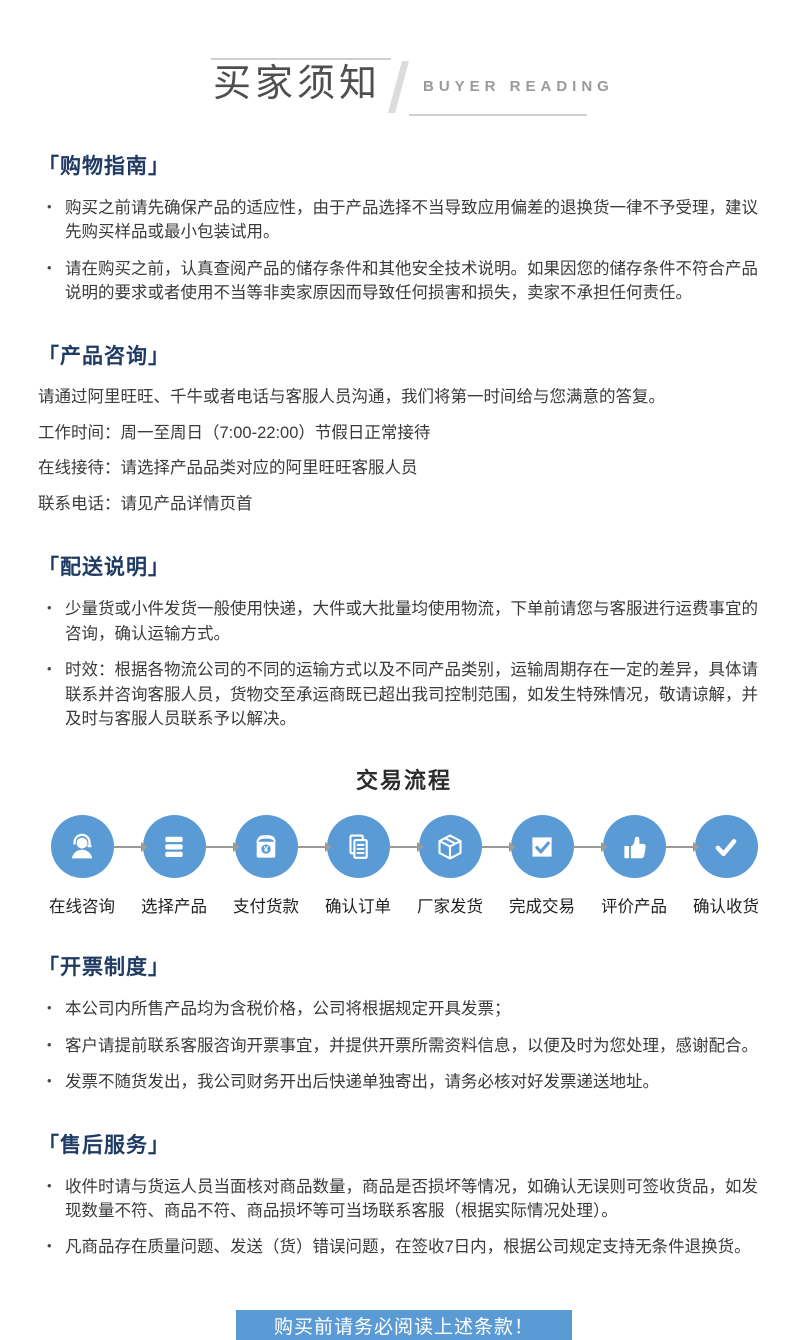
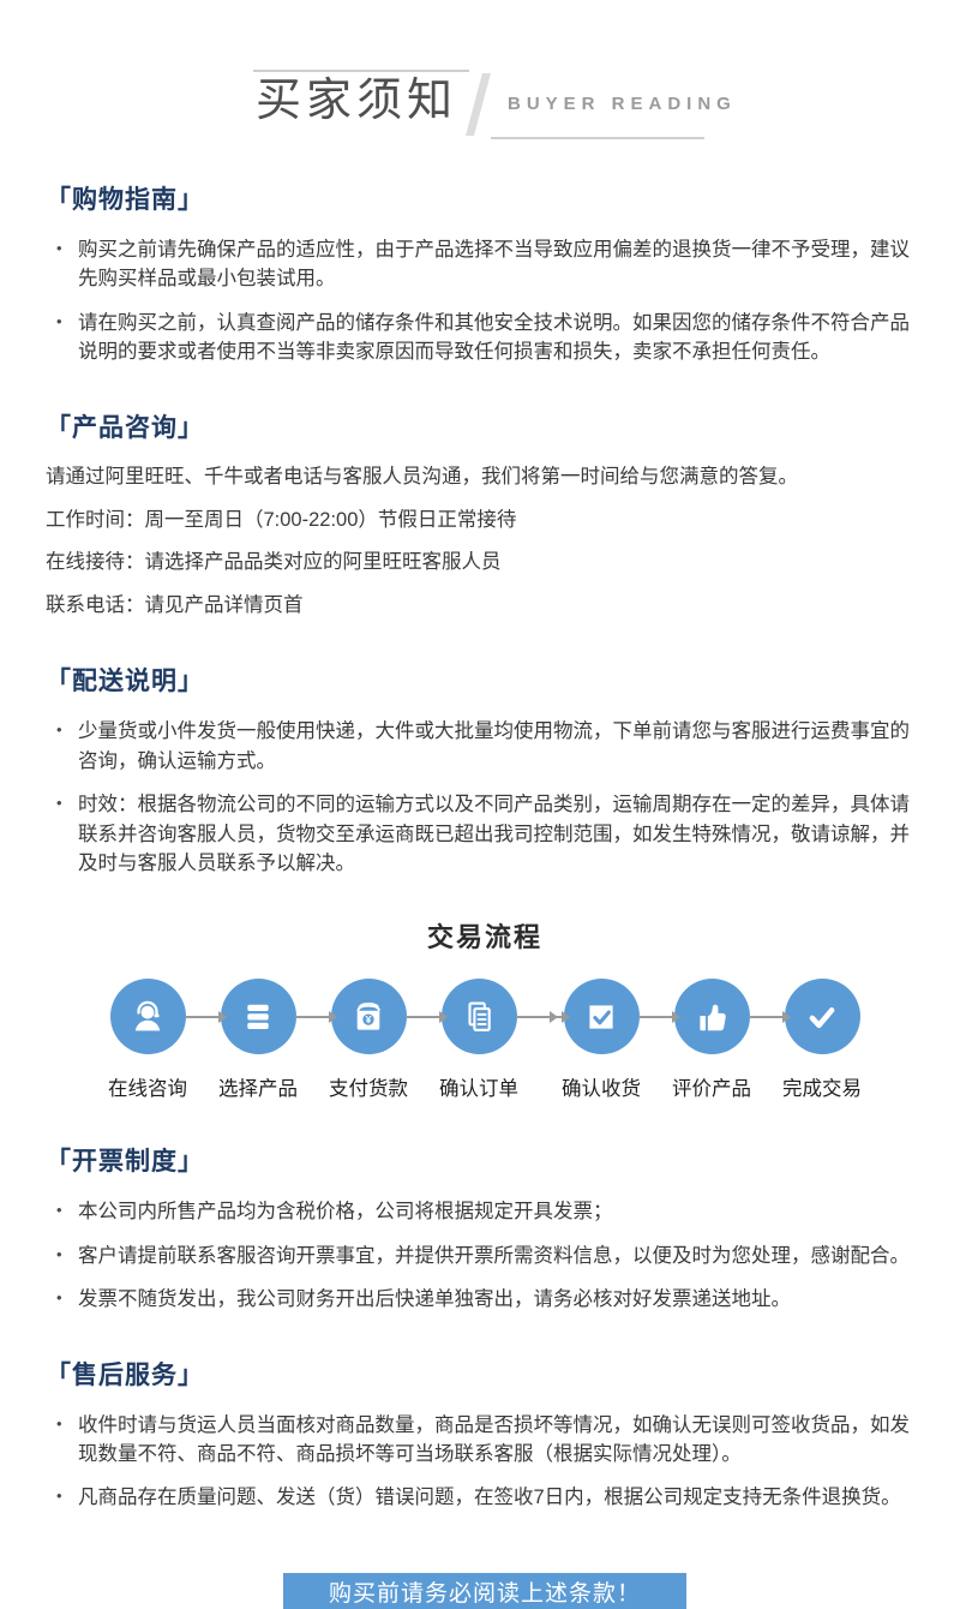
  买家须知
  BUYER READING
  「购物指南」
  购买之前请先确保产品的适应性，由于产品选择不当导致应用偏差的退换货一律不予受理，建议先购买样品或最小包装试用。
  请在购买之前，认真查阅产品的储存条件和其他安全技术说明。如果因您的储存条件不符合产品说明的要求或者使用不当等非卖家原因而导致任何损害和损失，卖家不承担任何责任。
  「产品咨询」
  请通过阿里旺旺、千牛或者电话与客服人员沟通，我们将第一时间给与您满意的答复。
  工作时间：周一至周日（7:00-22:00）节假日正常接待
  在线接待：请选择产品品类对应的阿里旺旺客服人员
  联系电话：请见产品详情页首
  「配送说明」
  少量货或小件发货一般使用快递，大件或大批量均使用物流，下单前请您与客服进行运费事宜的咨询，确认运输方式。
  时效：根据各物流公司的不同的运输方式以及不同产品类别，运输周期存在一定的差异，具体请联系并咨询客服人员，货物交至承运商既已超出我司控制范围，如发生特殊情况，敬请谅解，并及时与客服人员联系予以解决。
  交易流程
  在线咨询
  选择产品
  ¥
  支付货款
  确认订单
- 厂家发货
- 完成交易
+ 确认收货
  评价产品
- 确认收货
+ 完成交易
  「开票制度」
  本公司内所售产品均为含税价格，公司将根据规定开具发票；
  客户请提前联系客服咨询开票事宜，并提供开票所需资料信息，以便及时为您处理，感谢配合。
  发票不随货发出，我公司财务开出后快递单独寄出，请务必核对好发票递送地址。
  「售后服务」
  收件时请与货运人员当面核对商品数量，商品是否损坏等情况，如确认无误则可签收货品，如发现数量不符、商品不符、商品损坏等可当场联系客服（根据实际情况处理）。
  凡商品存在质量问题、发送（货）错误问题，在签收7日内，根据公司规定支持无条件退换货。
  购买前请务必阅读上述条款！
